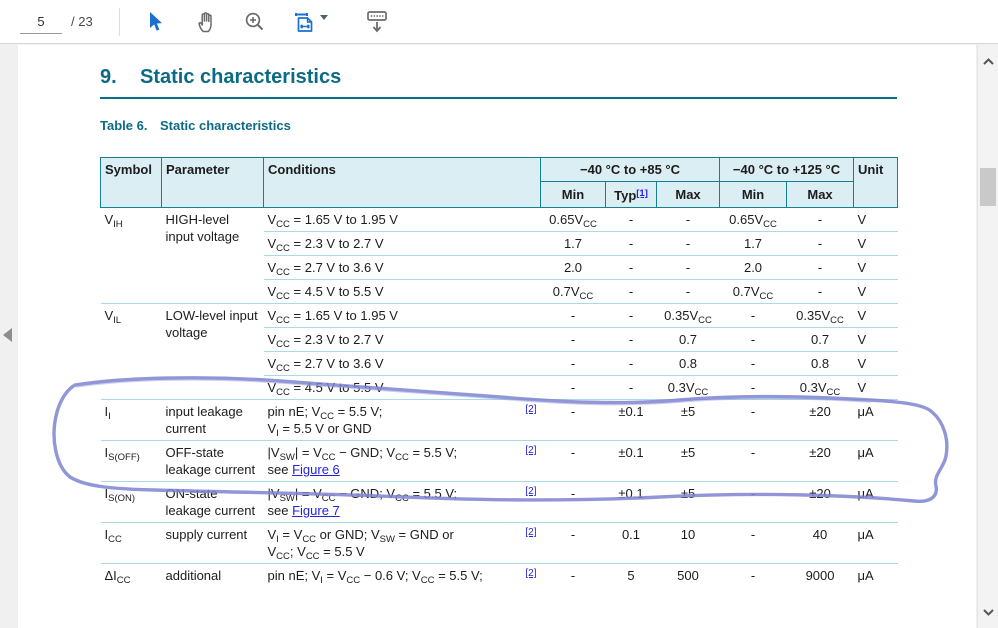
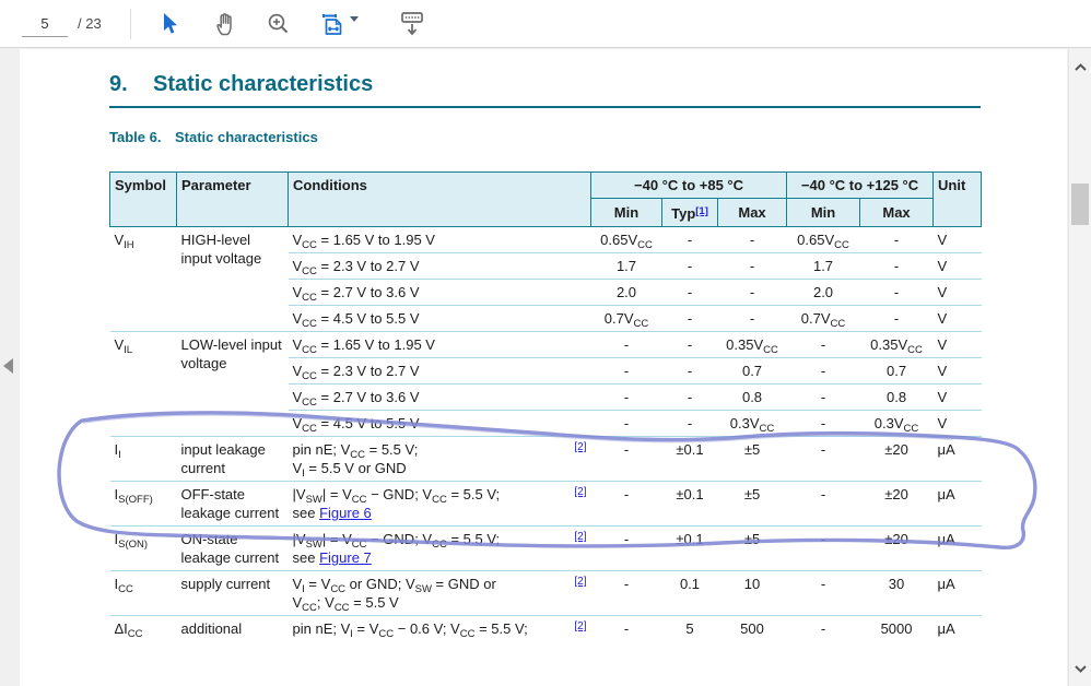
  5
  / 23
  9.
  Static characteristics
  Table 6.
  Static characteristics
  Symbol	Parameter	Conditions	−40 °C to +85 °C	−40 °C to +125 °C	Unit
  Min	Typ[1]	Max	Min	Max
  VIH	HIGH-level input voltage	VCC = 1.65 V to 1.95 V	0.65VCC	-	-	0.65VCC	-	V
  VCC = 2.3 V to 2.7 V	1.7	-	-	1.7	-	V
  VCC = 2.7 V to 3.6 V	2.0	-	-	2.0	-	V
  VCC = 4.5 V to 5.5 V	0.7VCC	-	-	0.7VCC	-	V
  VIL	LOW-level input voltage	VCC = 1.65 V to 1.95 V	-	-	0.35VCC	-	0.35VCC	V
  VCC = 2.3 V to 2.7 V	-	-	0.7	-	0.7	V
  VCC = 2.7 V to 3.6 V	-	-	0.8	-	0.8	V
  VCC = 4.5 V to 5.5 V	-	-	0.3VCC	-	0.3VCC	V
  II	input leakage current	pin nE; VCC = 5.5 V;VI = 5.5 V or GND[2]	-	±0.1	±5	-	±20	μA
  IS(OFF)	OFF-state leakage current	|VSW| = VCC − GND; VCC = 5.5 V;see Figure 6[2]	-	±0.1	±5	-	±20	μA
  IS(ON)	ON-state leakage current	|VSW| = VCC − GND; VCC = 5.5 V;see Figure 7[2]	-	±0.1	±5	-	±20	μA
- ICC	supply current	VI = VCC or GND; VSW = GND orVCC; VCC = 5.5 V[2]	-	0.1	10	-	40	μA
+ ICC	supply current	VI = VCC or GND; VSW = GND orVCC; VCC = 5.5 V[2]	-	0.1	10	-	30	μA
- ΔICC	additional	pin nE; VI = VCC − 0.6 V; VCC = 5.5 V; [2]	-	5	500	-	9000	μA
+ ΔICC	additional	pin nE; VI = VCC − 0.6 V; VCC = 5.5 V; [2]	-	5	500	-	5000	μA
